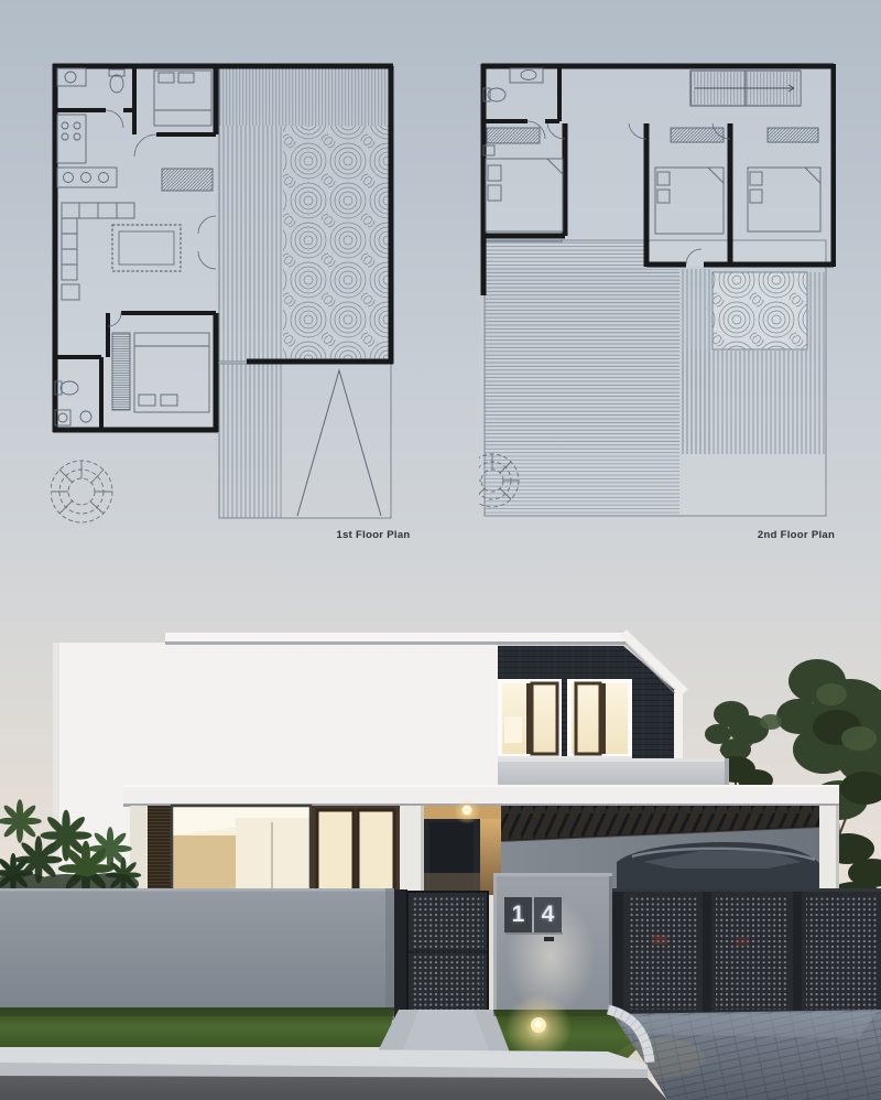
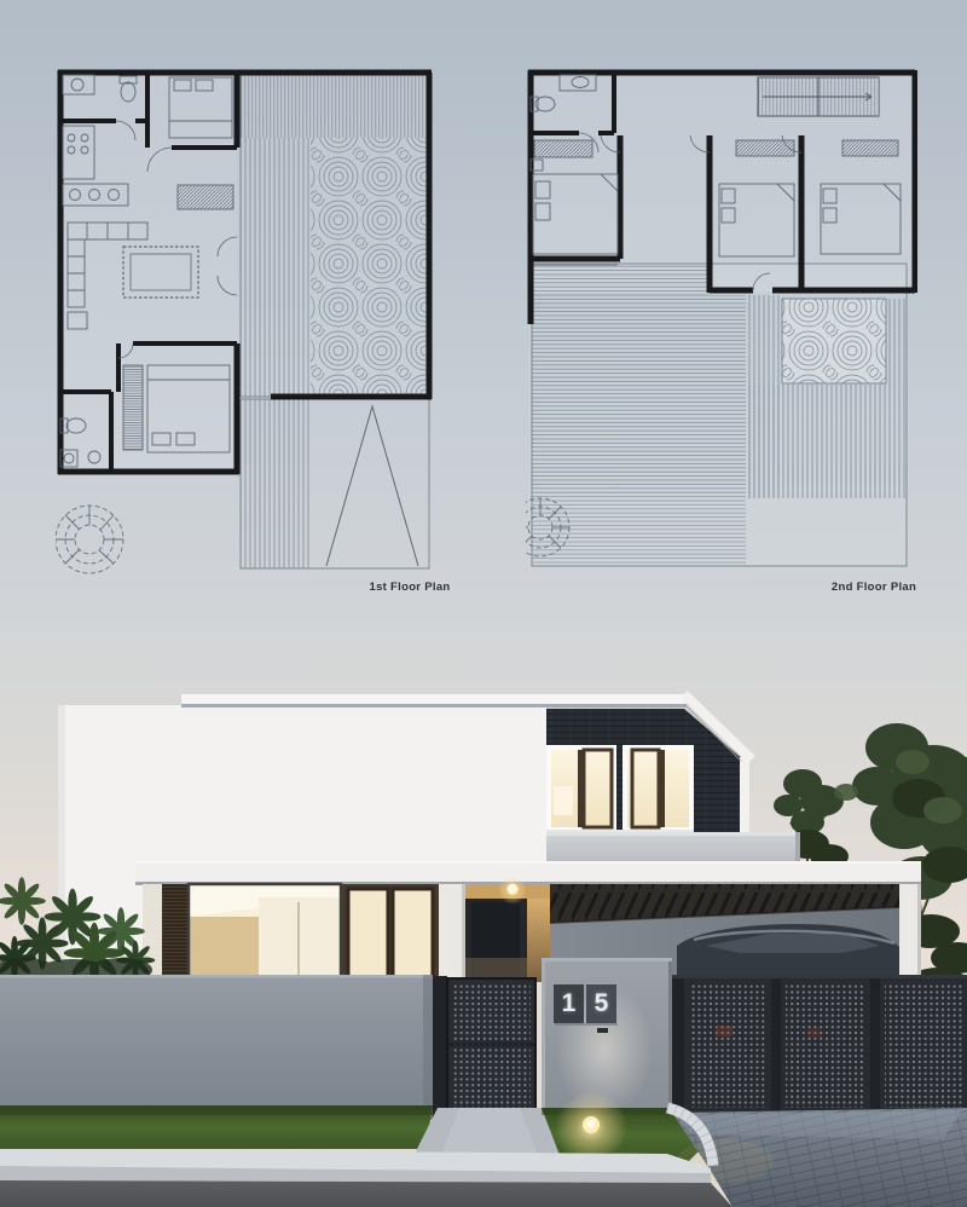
  1st Floor Plan
  2nd Floor Plan
  1
- 4
+ 5
